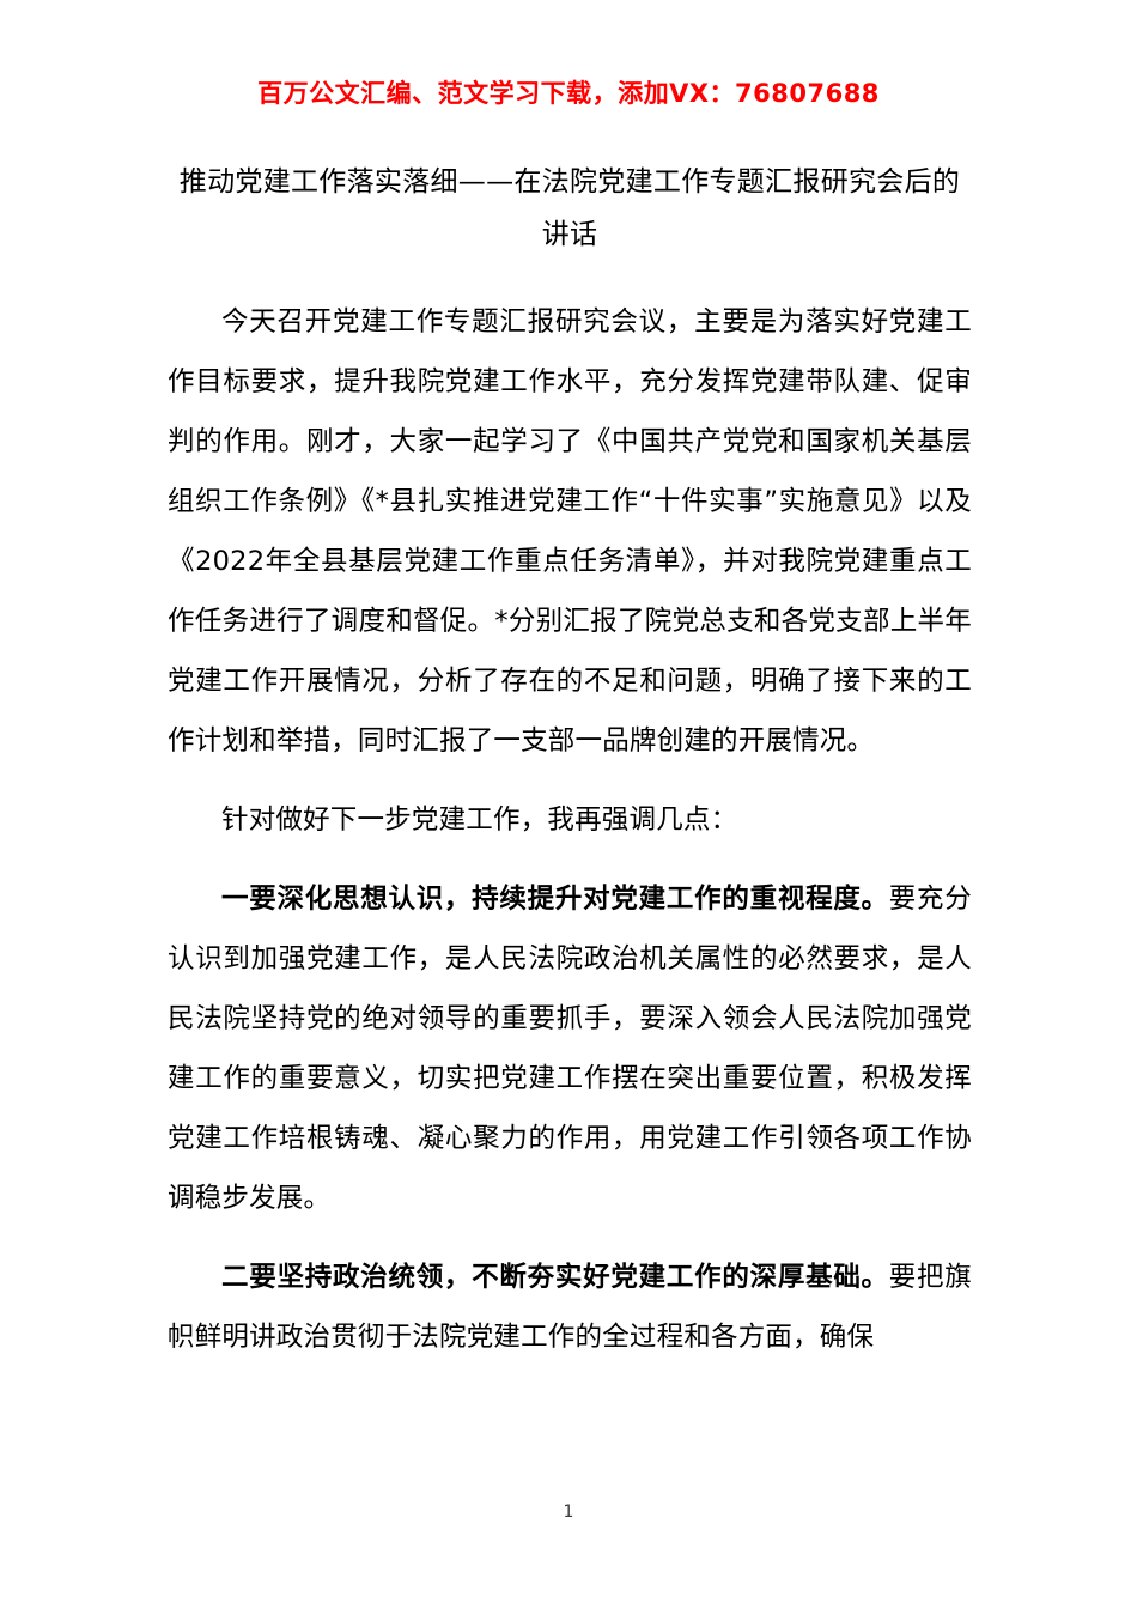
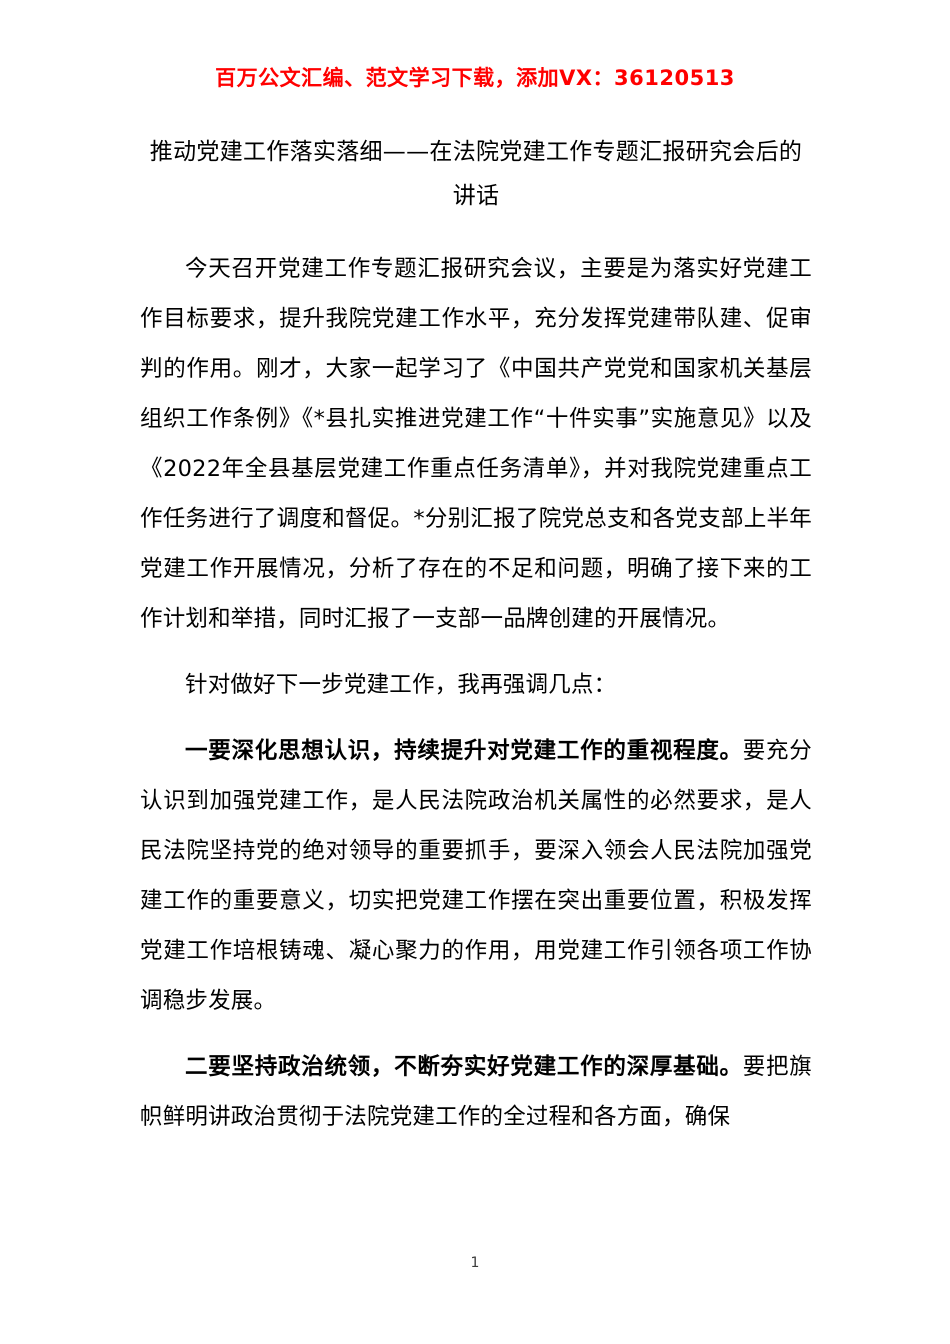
- 百万公文汇编、范文学习下载，添加VX：76807688
+ 百万公文汇编、范文学习下载，添加VX：36120513
  推动党建工作落实落细——在法院党建工作专题汇报研究会后的讲话
  今天召开党建工作专题汇报研究会议，主要是为落实好党建工作目标要求，提升我院党建工作水平，充分发挥党建带队建、促审判的作用。刚才，大家一起学习了《中国共产党党和国家机关基层组织工作条例》《*县扎实推进党建工作“十件实事”实施意见》以及《2022年全县基层党建工作重点任务清单》，并对我院党建重点工作任务进行了调度和督促。*分别汇报了院党总支和各党支部上半年党建工作开展情况，分析了存在的不足和问题，明确了接下来的工作计划和举措，同时汇报了一支部一品牌创建的开展情况。
  针对做好下一步党建工作，我再强调几点：
  一要深化思想认识，持续提升对党建工作的重视程度。要充分认识到加强党建工作，是人民法院政治机关属性的必然要求，是人民法院坚持党的绝对领导的重要抓手，要深入领会人民法院加强党建工作的重要意义，切实把党建工作摆在突出重要位置，积极发挥党建工作培根铸魂、凝心聚力的作用，用党建工作引领各项工作协调稳步发展。
  二要坚持政治统领，不断夯实好党建工作的深厚基础。要把旗帜鲜明讲政治贯彻于法院党建工作的全过程和各方面，确保
  1
